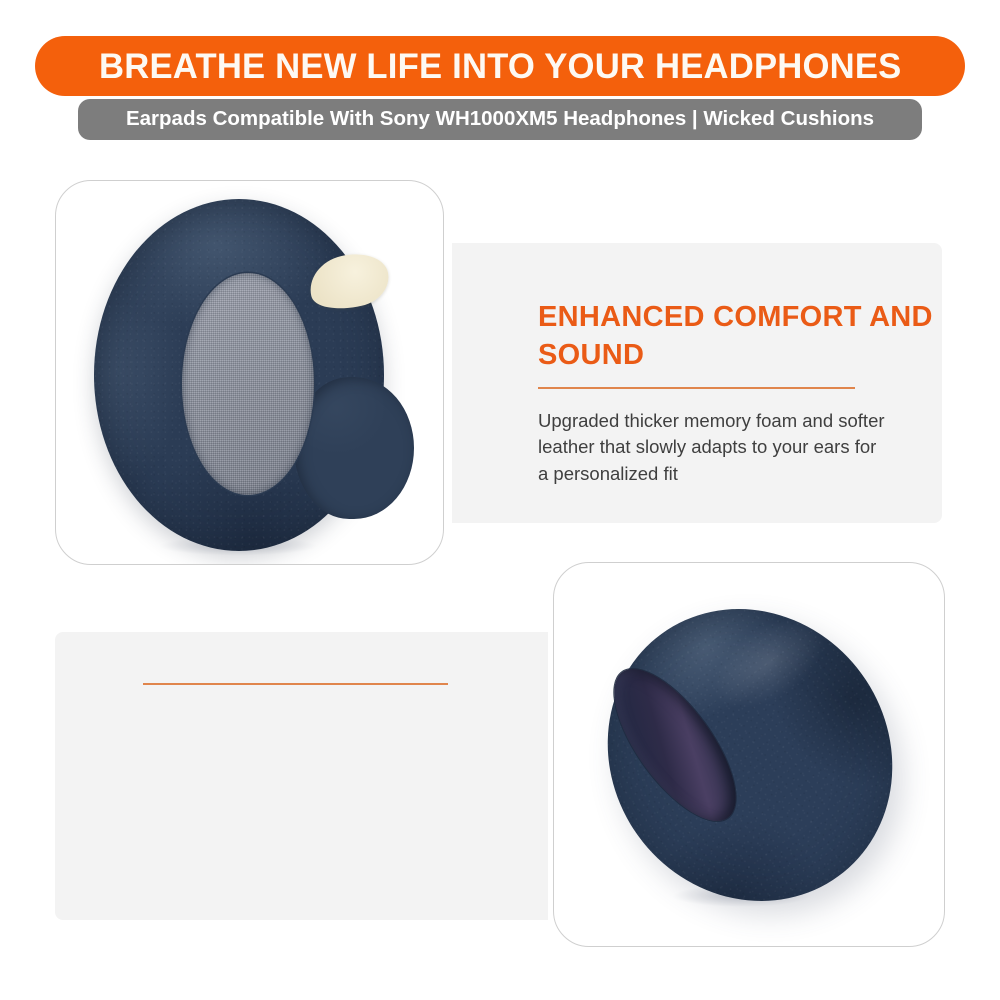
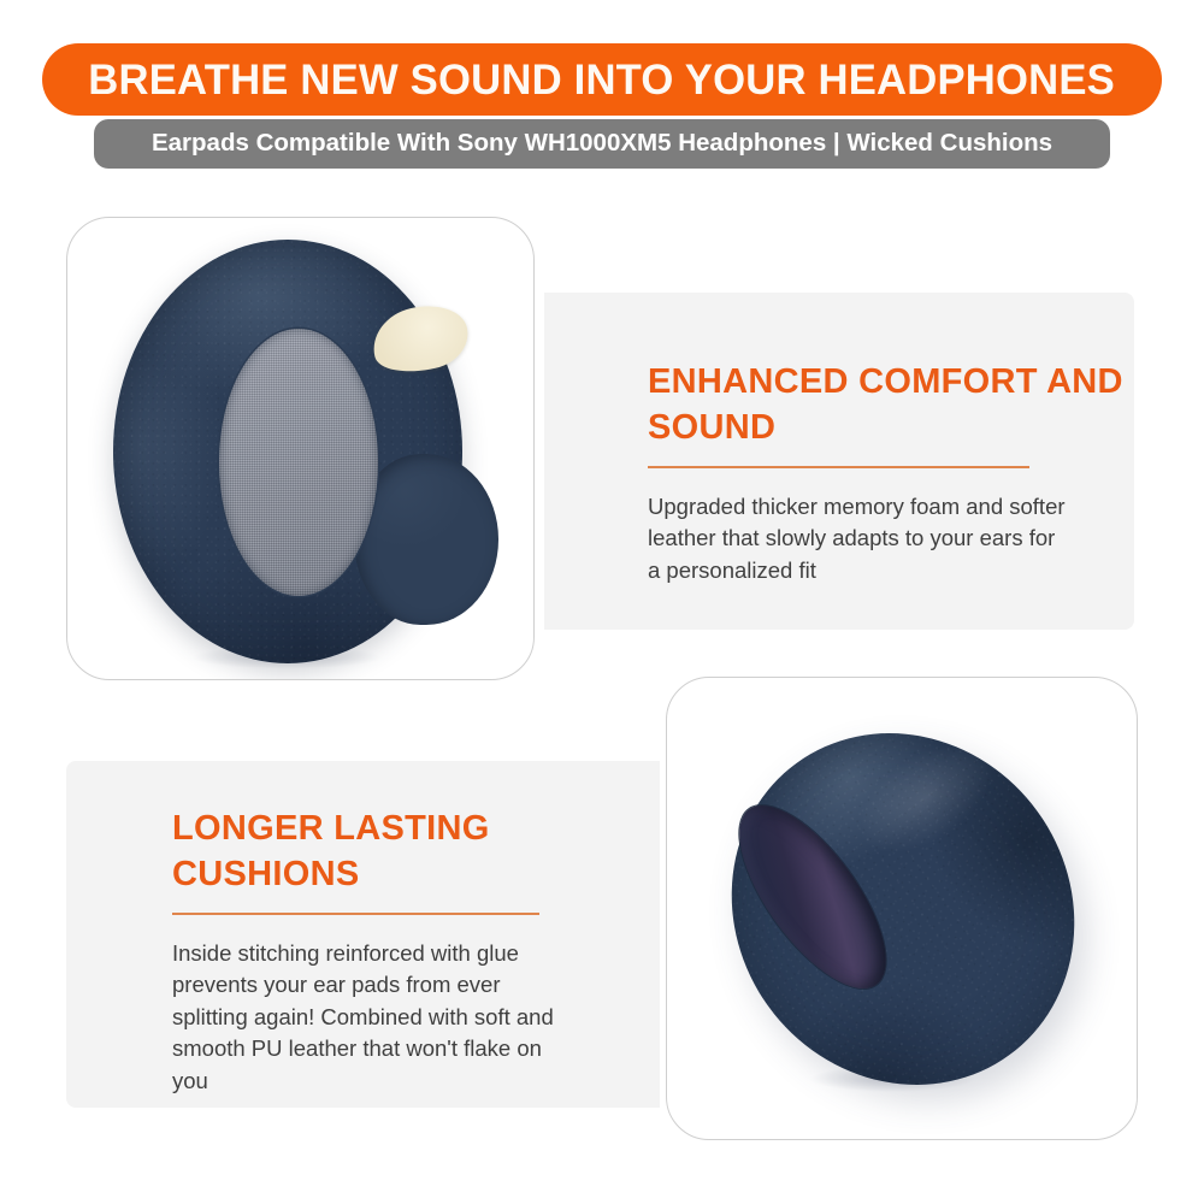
- BREATHE NEW LIFE INTO YOUR HEADPHONES
+ BREATHE NEW SOUND INTO YOUR HEADPHONES
  Earpads Compatible With Sony WH1000XM5 Headphones | Wicked Cushions
  ENHANCED COMFORT AND SOUND
  Upgraded thicker memory foam and softer leather that slowly adapts to your ears for a personalized fit
+ LONGER LASTING CUSHIONS
+ Inside stitching reinforced with glue prevents your ear pads from ever splitting again! Combined with soft and smooth PU leather that won't flake on you
